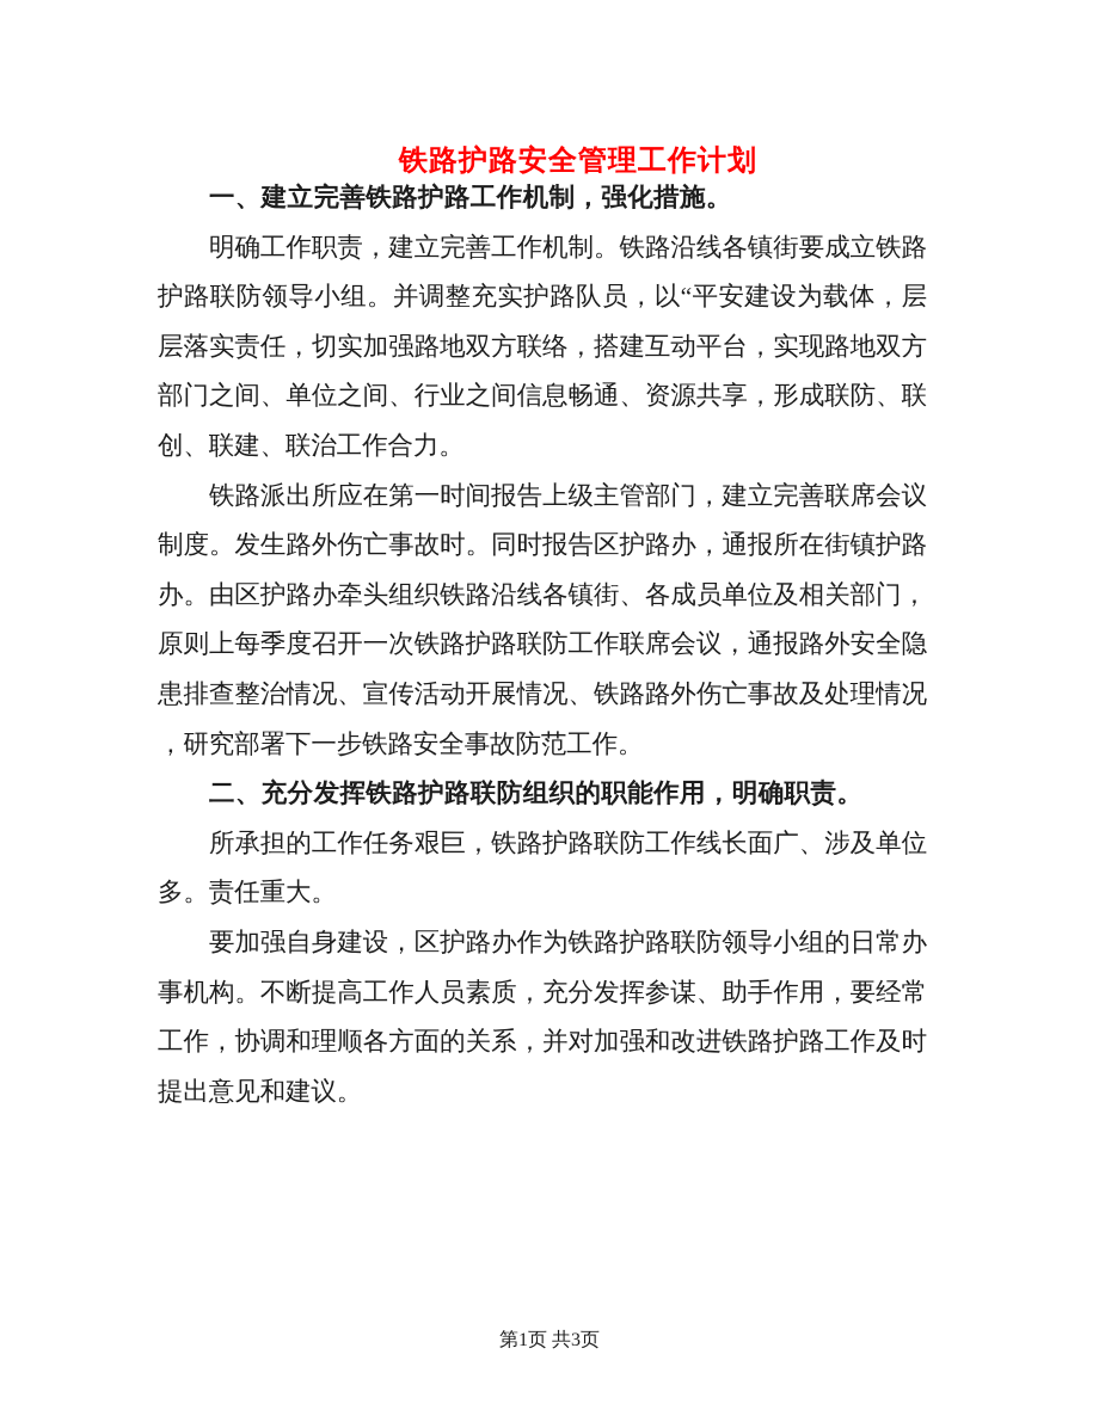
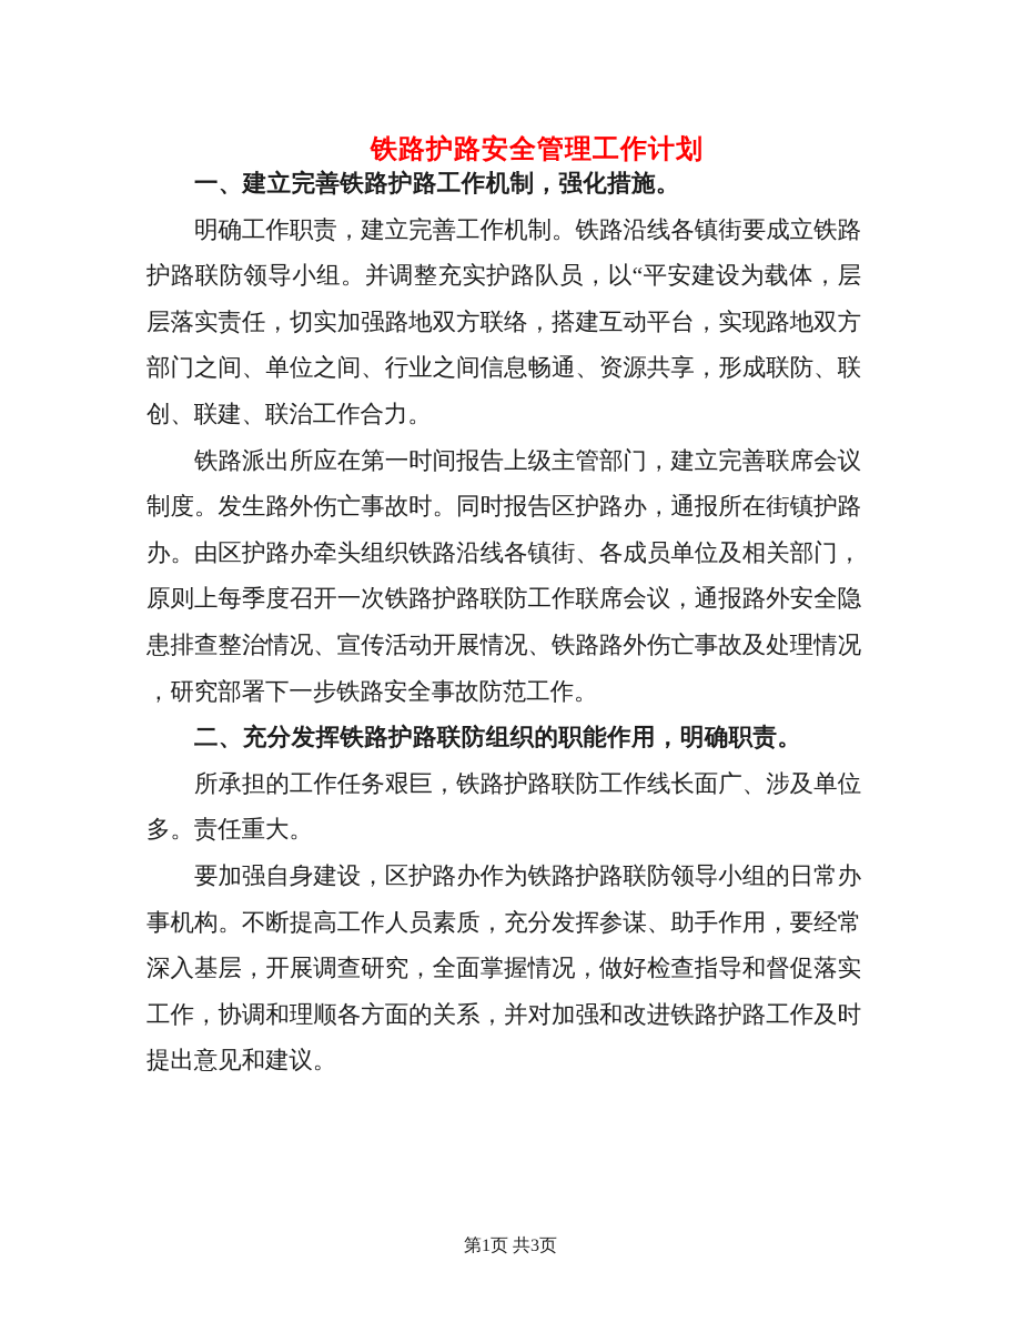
  铁路护路安全管理工作计划
  一、建立完善铁路护路工作机制，强化措施。
  明确工作职责，建立完善工作机制。铁路沿线各镇街要成立铁路
  护路联防领导小组。并调整充实护路队员，以“平安建设为载体，层
  层落实责任，切实加强路地双方联络，搭建互动平台，实现路地双方
  部门之间、单位之间、行业之间信息畅通、资源共享，形成联防、联
  创、联建、联治工作合力。
  铁路派出所应在第一时间报告上级主管部门，建立完善联席会议
  制度。发生路外伤亡事故时。同时报告区护路办，通报所在街镇护路
  办。由区护路办牵头组织铁路沿线各镇街、各成员单位及相关部门，
  原则上每季度召开一次铁路护路联防工作联席会议，通报路外安全隐
  患排查整治情况、宣传活动开展情况、铁路路外伤亡事故及处理情况
  ，研究部署下一步铁路安全事故防范工作。
  二、充分发挥铁路护路联防组织的职能作用，明确职责。
  所承担的工作任务艰巨，铁路护路联防工作线长面广、涉及单位
  多。责任重大。
  要加强自身建设，区护路办作为铁路护路联防领导小组的日常办
  事机构。不断提高工作人员素质，充分发挥参谋、助手作用，要经常
+ 深入基层，开展调查研究，全面掌握情况，做好检查指导和督促落实
  工作，协调和理顺各方面的关系，并对加强和改进铁路护路工作及时
  提出意见和建议。
  第1页 共3页
